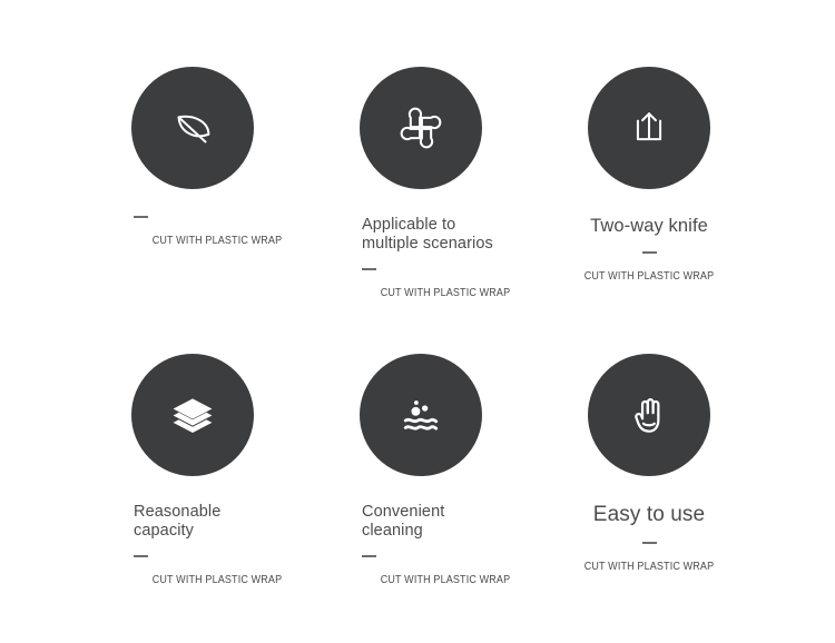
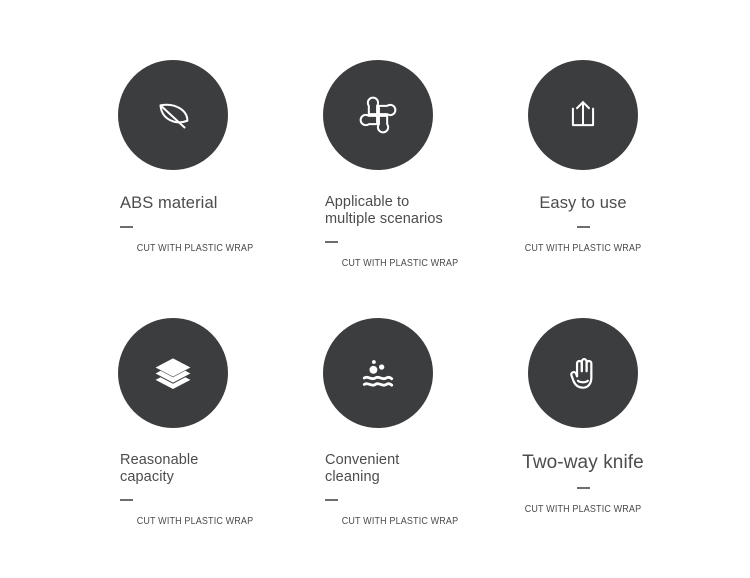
+ ABS material
  CUT WITH PLASTIC WRAP
  Applicable to
  multiple scenarios
  CUT WITH PLASTIC WRAP
- Two-way knife
+ Easy to use
  CUT WITH PLASTIC WRAP
  Reasonable
  capacity
  CUT WITH PLASTIC WRAP
  Convenient
  cleaning
  CUT WITH PLASTIC WRAP
- Easy to use
+ Two-way knife
  CUT WITH PLASTIC WRAP
